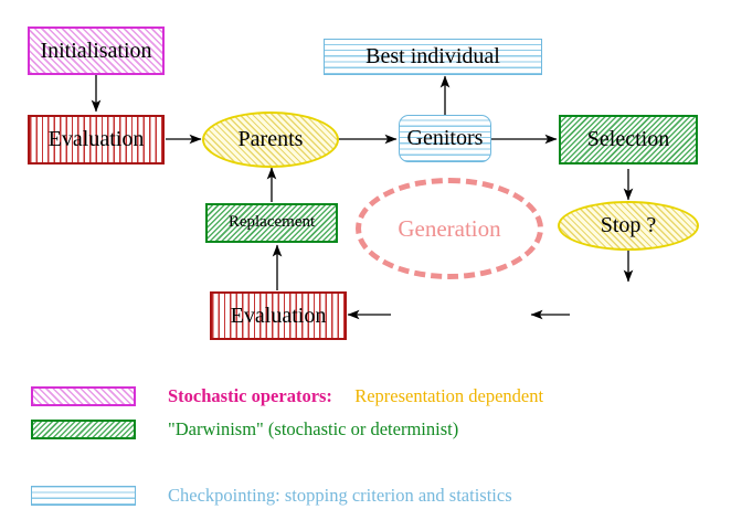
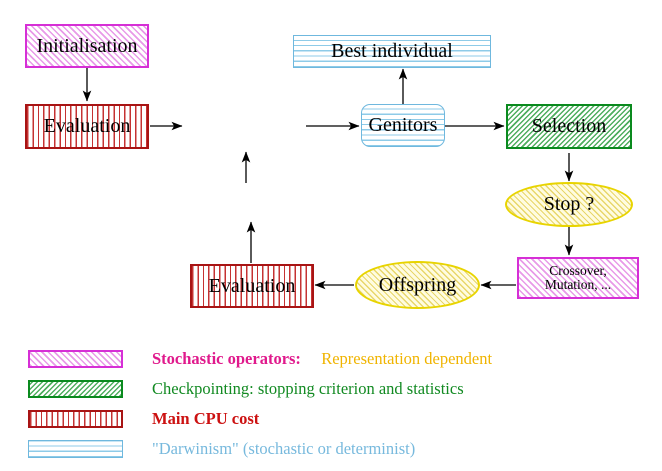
  Initialisation
  Evaluation
- Parents
  Best individual
  Genitors
  Selection
  Stop ?
+ Crossover,
+ Mutation, ...
+ Offspring
  Evaluation
- Replacement
- Generation
  Stochastic operators: Representation dependent
- "Darwinism" (stochastic or determinist)
+ Checkpointing: stopping criterion and statistics
+ Main CPU cost
- Checkpointing: stopping criterion and statistics
+ "Darwinism" (stochastic or determinist)
